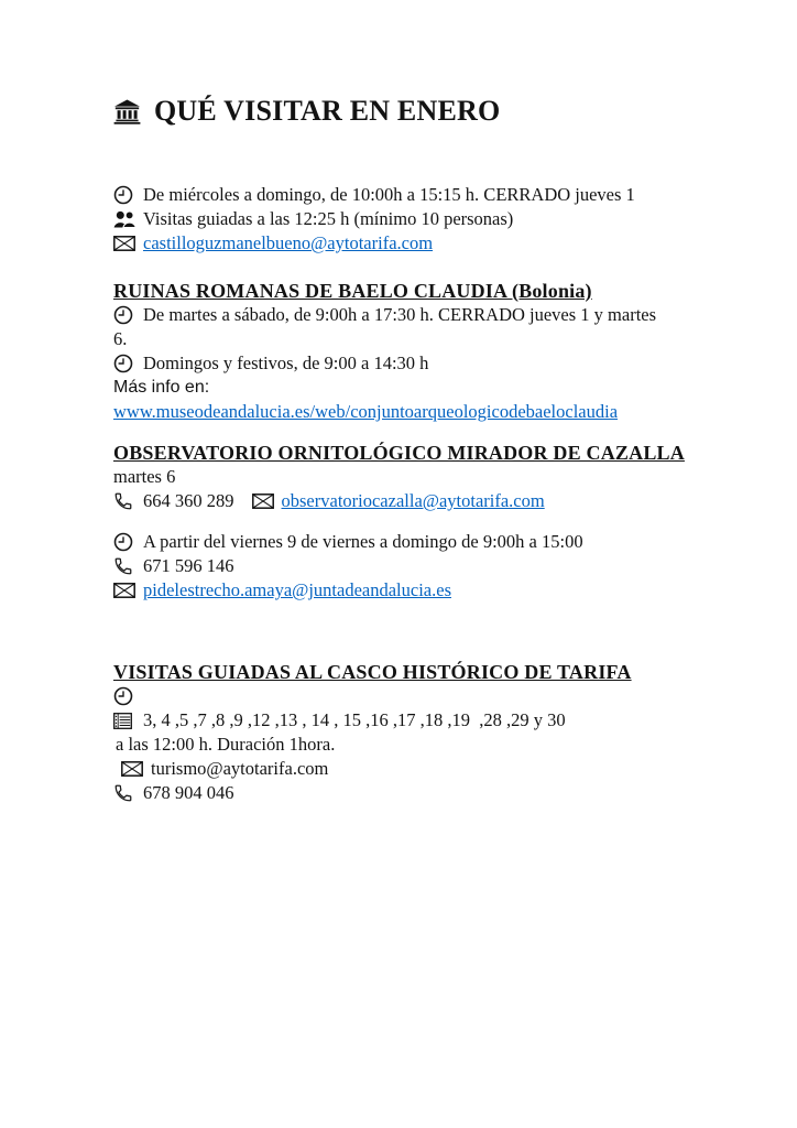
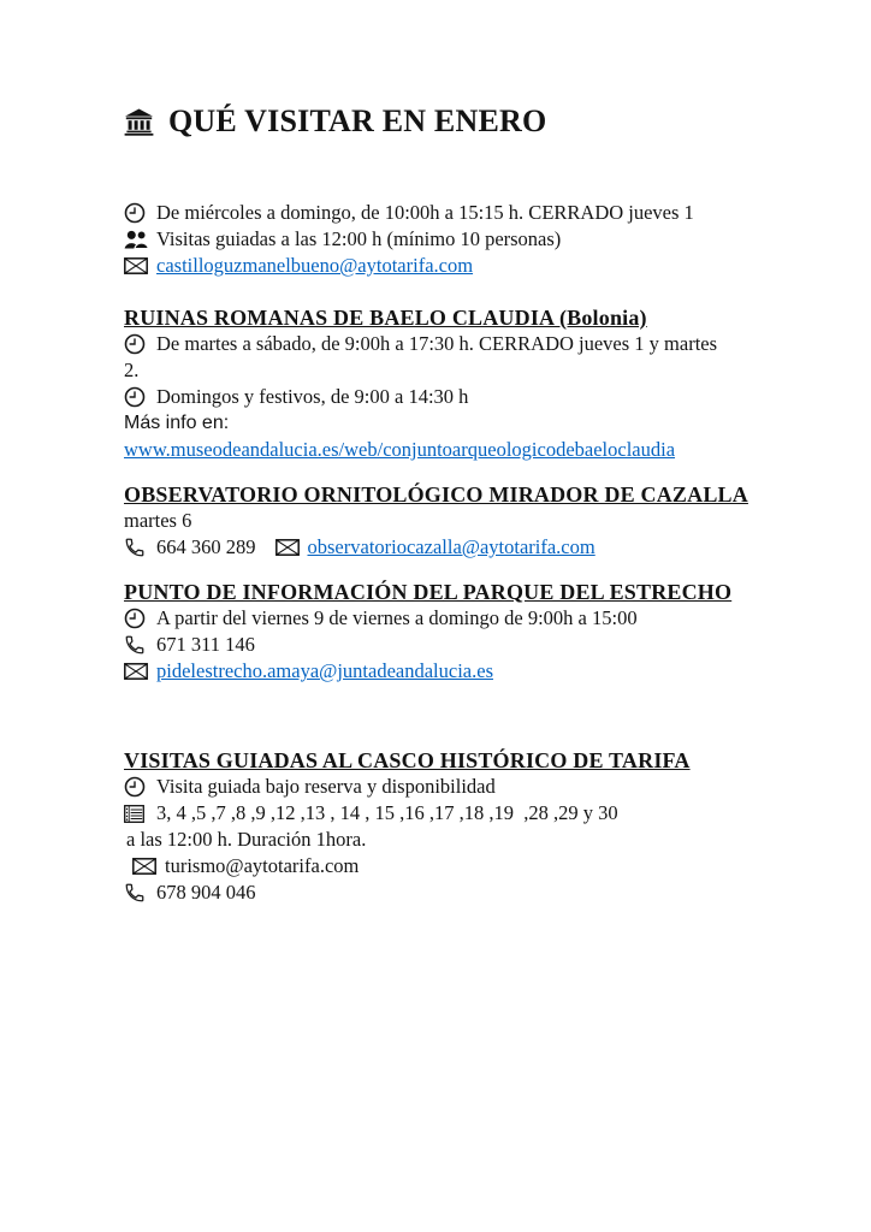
  QUÉ VISITAR EN ENERO
  De miércoles a domingo, de 10:00h a 15:15 h. CERRADO jueves 1
- Visitas guiadas a las 12:25 h (mínimo 10 personas)
+ Visitas guiadas a las 12:00 h (mínimo 10 personas)
  castilloguzmanelbueno@aytotarifa.com
  RUINAS ROMANAS DE BAELO CLAUDIA (Bolonia)
  De martes a sábado, de 9:00h a 17:30 h. CERRADO jueves 1 y martes
- 6.
+ 2.
  Domingos y festivos, de 9:00 a 14:30 h
  Más info en:
  www.museodeandalucia.es/web/conjuntoarqueologicodebaeloclaudia
  OBSERVATORIO ORNITOLÓGICO MIRADOR DE CAZALLA
  martes 6
  664 360 289
  observatoriocazalla@aytotarifa.com
+ PUNTO DE INFORMACIÓN DEL PARQUE DEL ESTRECHO
  A partir del viernes 9 de viernes a domingo de 9:00h a 15:00
- 671 596 146
+ 671 311 146
  pidelestrecho.amaya@juntadeandalucia.es
  VISITAS GUIADAS AL CASCO HISTÓRICO DE TARIFA
+ Visita guiada bajo reserva y disponibilidad
  3, 4 ,5 ,7 ,8 ,9 ,12 ,13 , 14 , 15 ,16 ,17 ,18 ,19 ,28 ,29 y 30
  a las 12:00 h. Duración 1hora.
  turismo@aytotarifa.com
  678 904 046
